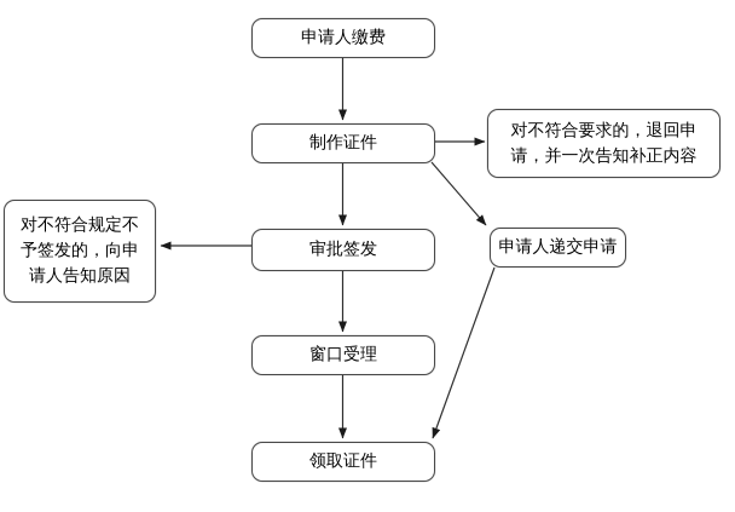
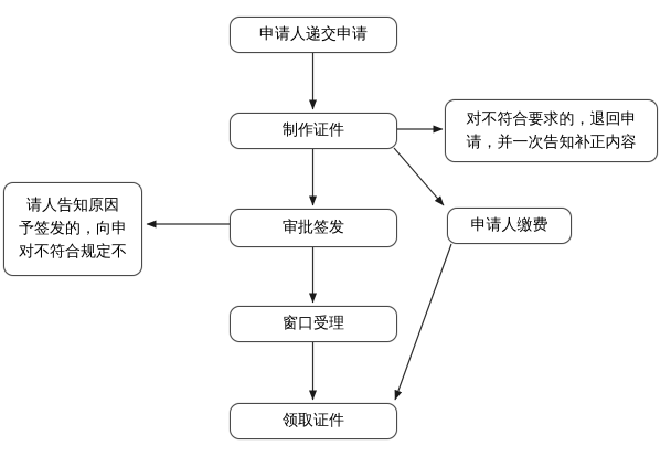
- 申请人缴费
+ 申请人递交申请
  制作证件
  对不符合要求的，退回申
  请，并一次告知补正内容
  审批签发
- 对不符合规定不
+ 请人告知原因
  予签发的，向申
- 请人告知原因
+ 对不符合规定不
- 申请人递交申请
+ 申请人缴费
  窗口受理
  领取证件
